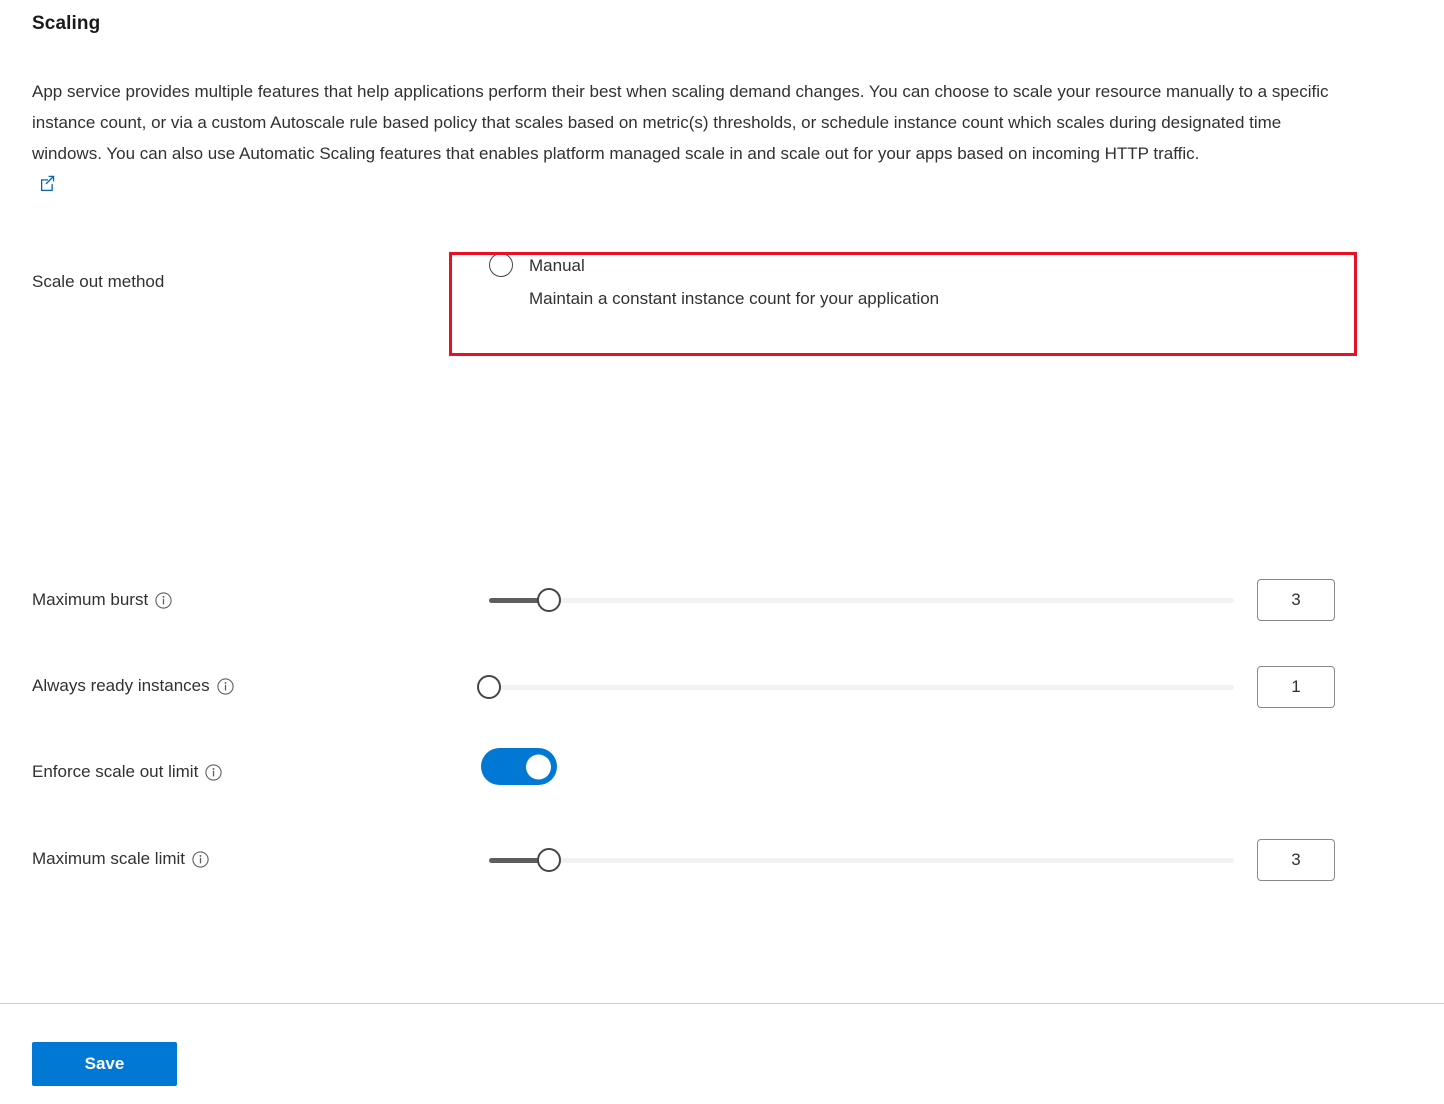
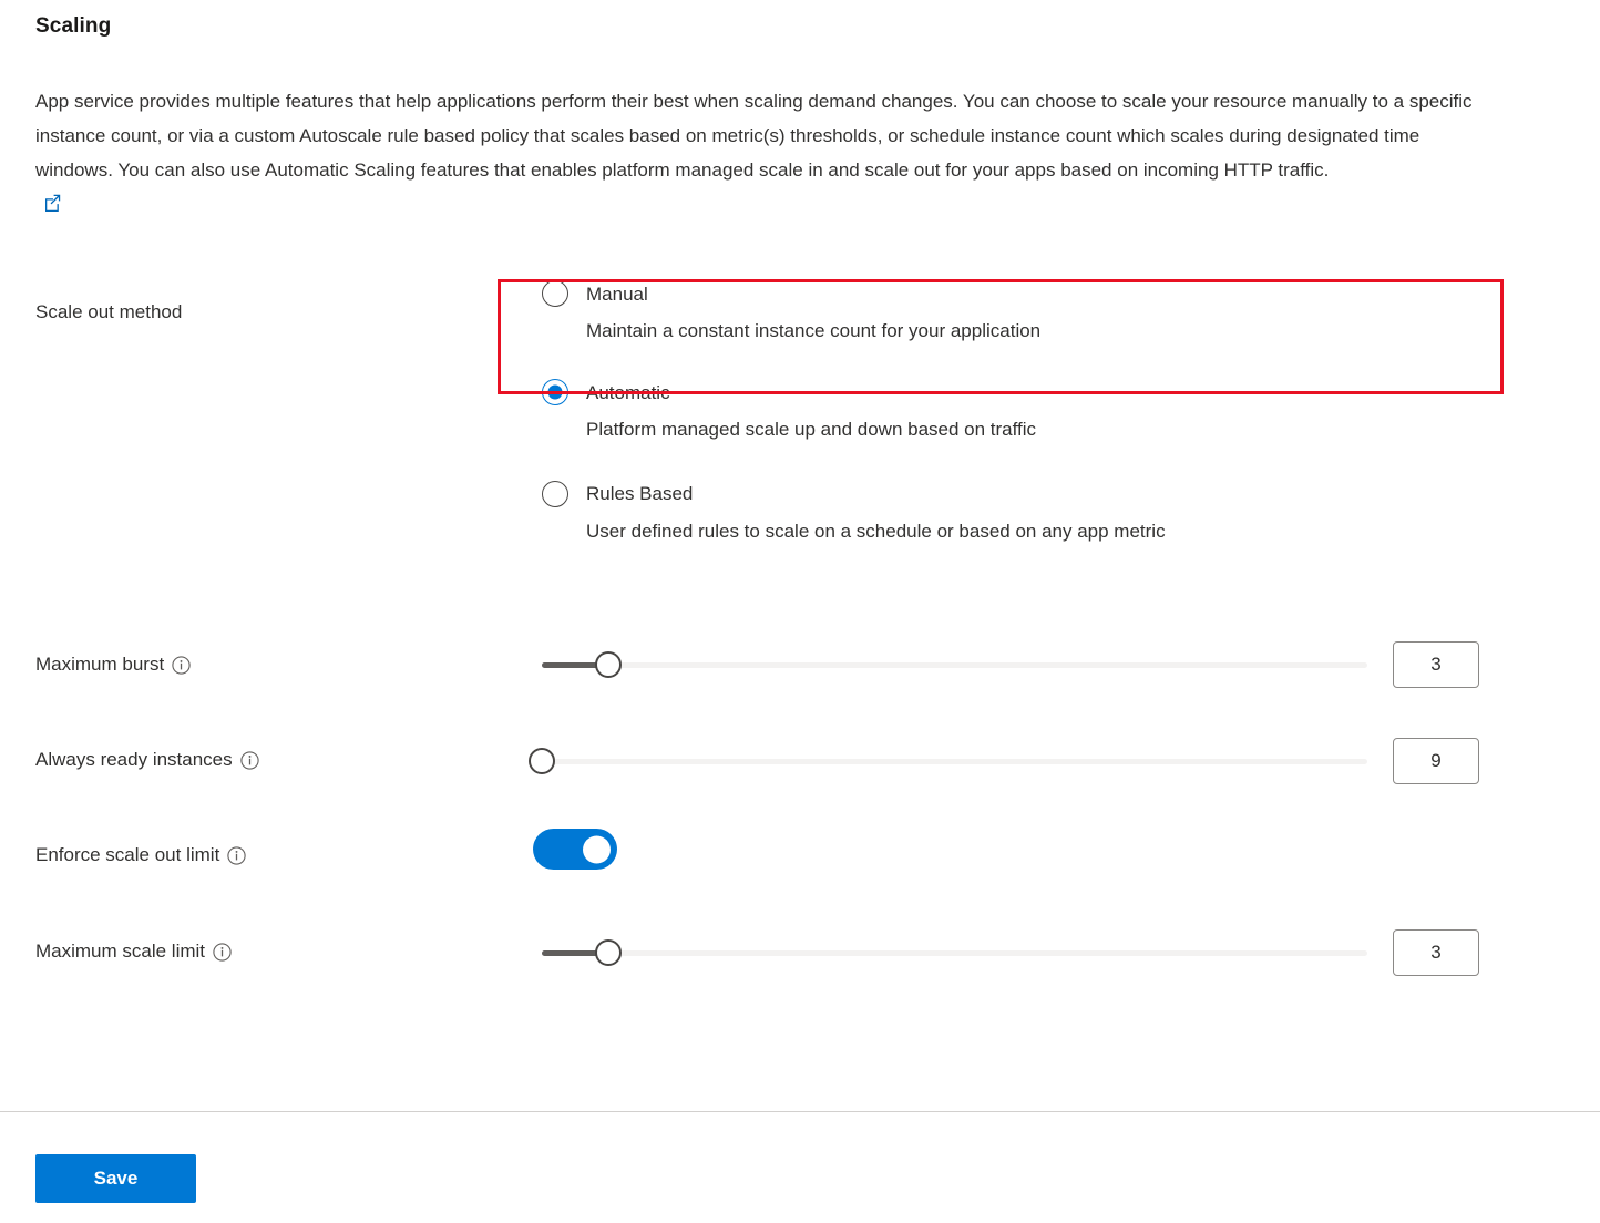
  Scaling
  App service provides multiple features that help applications perform their best when scaling demand changes. You can choose to scale your resource manually to a specific instance count, or via a custom Autoscale rule based policy that scales based on metric(s) thresholds, or schedule instance count which scales during designated time windows. You can also use Automatic Scaling features that enables platform managed scale in and scale out for your apps based on incoming HTTP traffic.
  Scale out method
  Manual
  Maintain a constant instance count for your application
+ Automatic
+ Platform managed scale up and down based on traffic
+ Rules Based
+ User defined rules to scale on a schedule or based on any app metric
  Maximum burst
  3
  Always ready instances
- 1
+ 9
  Enforce scale out limit
  Maximum scale limit
  3
  Save
